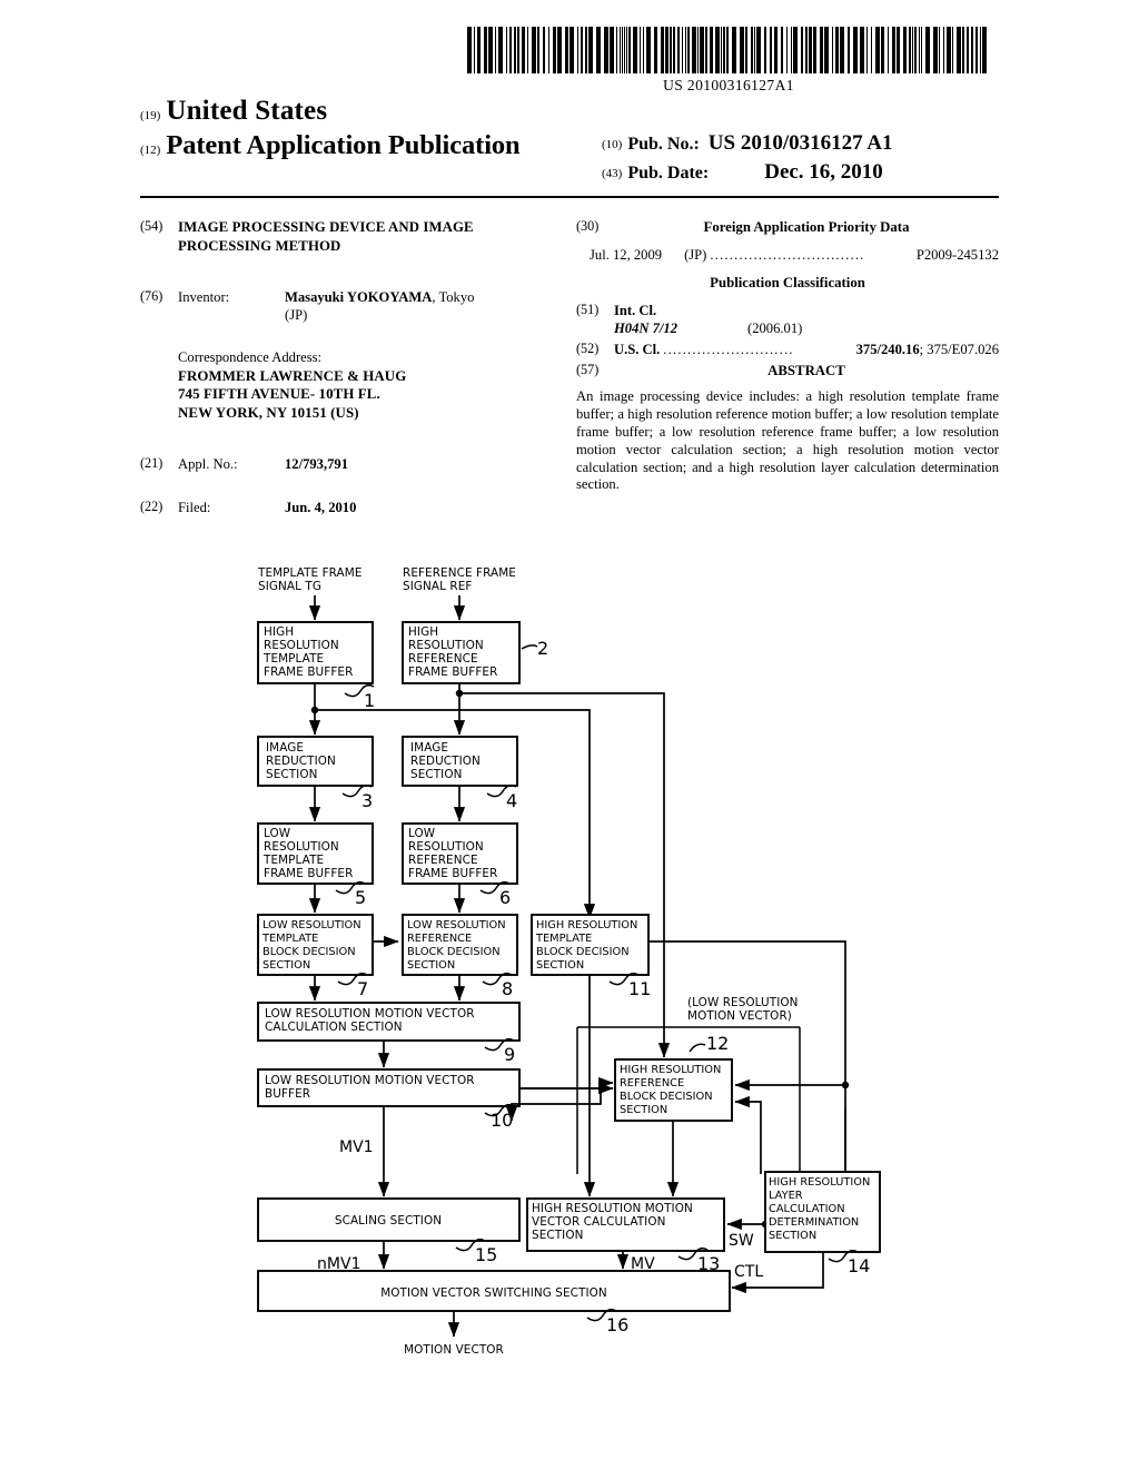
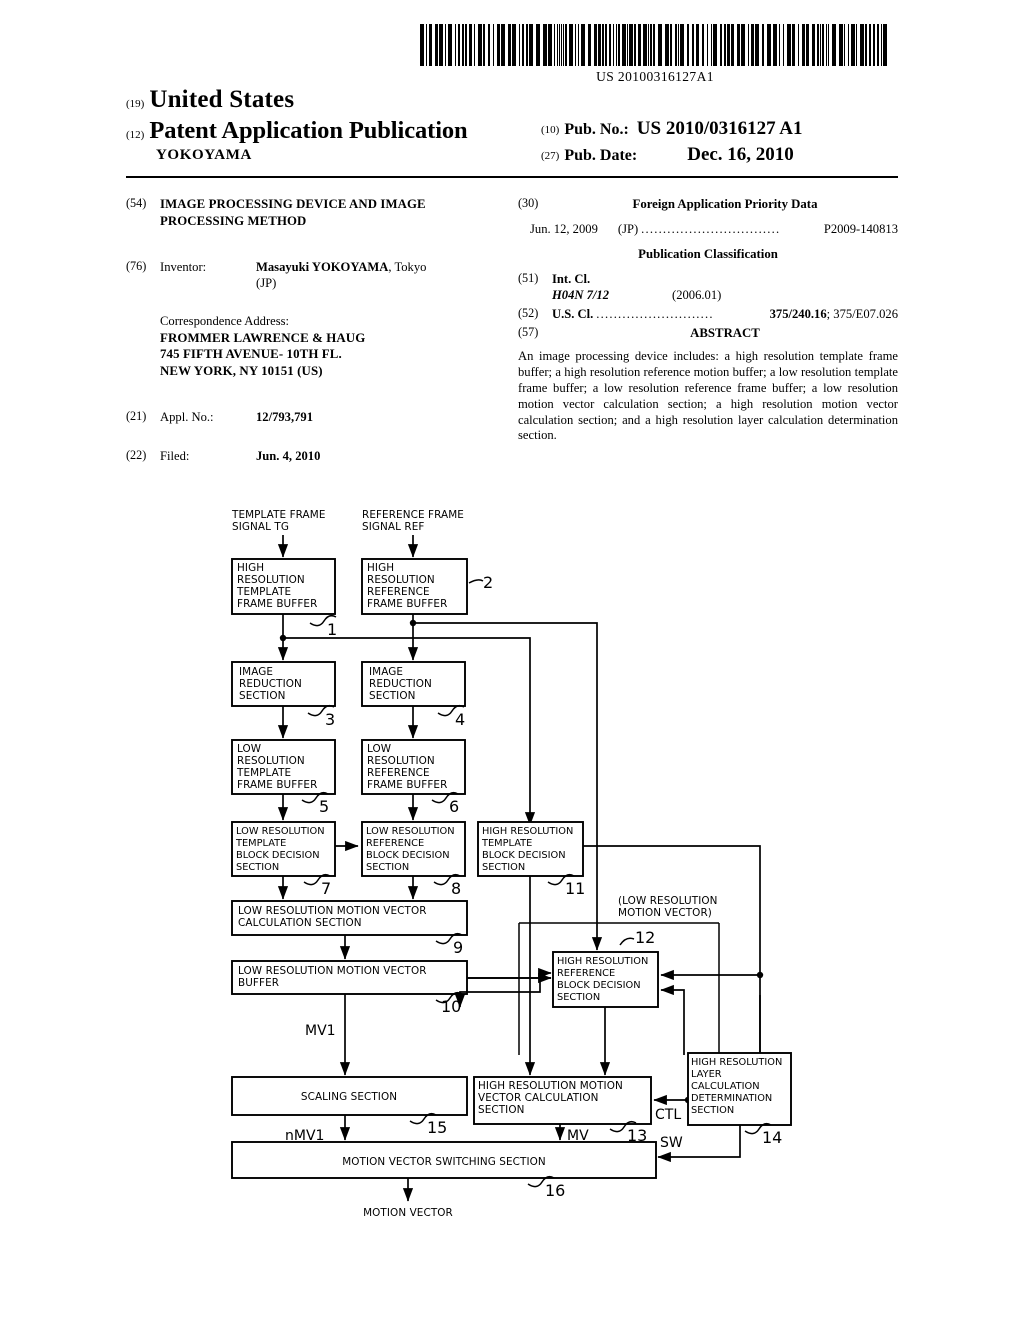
  US 20100316127A1
  (19)
  United States
  (12)
  Patent Application Publication
+ YOKOYAMA
  (10)
  Pub. No.:
  US 2010/0316127 A1
- (43)
+ (27)
  Pub. Date:
  Dec. 16, 2010
  (54)
  IMAGE PROCESSING DEVICE AND IMAGE PROCESSING METHOD
  (76)
  Inventor: Masayuki YOKOYAMA, Tokyo
  (JP)
  Correspondence Address:
  FROMMER LAWRENCE & HAUG
  745 FIFTH AVENUE- 10TH FL.
  NEW YORK, NY 10151 (US)
  (21)
  Appl. No.: 12/793,791
  (22)
  Filed: Jun. 4, 2010
  (30)
  Foreign Application Priority Data
- Jul. 12, 2009
+ Jun. 12, 2009
  (JP)
  ................................
- P2009-245132
+ P2009-140813
  Publication Classification
  (51)
  Int. Cl.
  H04N 7/12
  (2006.01)
  (52)
  U.S. Cl.
  ...........................
  375/240.16
  ; 375/E07.026
  (57)
  ABSTRACT
  An image processing device includes: a high resolution template frame buffer; a high resolution reference motion buffer; a low resolution template frame buffer; a low resolution reference frame buffer; a low resolution motion vector calculation section; a high resolution motion vector calculation section; and a high resolution layer calculation determination section.
  TEMPLATE FRAME
  SIGNAL TG
  REFERENCE FRAME
  SIGNAL REF
  HIGH
  RESOLUTION
  TEMPLATE
  FRAME BUFFER
  1
  HIGH
  RESOLUTION
  REFERENCE
  FRAME BUFFER
  2
  IMAGE
  REDUCTION
  SECTION
  3
  IMAGE
  REDUCTION
  SECTION
  4
  LOW
  RESOLUTION
  TEMPLATE
  FRAME BUFFER
  5
  LOW
  RESOLUTION
  REFERENCE
  FRAME BUFFER
  6
  LOW RESOLUTION
  TEMPLATE
  BLOCK DECISION
  SECTION
  7
  LOW RESOLUTION
  REFERENCE
  BLOCK DECISION
  SECTION
  8
  HIGH RESOLUTION
  TEMPLATE
  BLOCK DECISION
  SECTION
  11
  LOW RESOLUTION MOTION VECTOR
  CALCULATION SECTION
  9
  (LOW RESOLUTION
  MOTION VECTOR)
  LOW RESOLUTION MOTION VECTOR
  BUFFER
  10
  HIGH RESOLUTION
  REFERENCE
  BLOCK DECISION
  SECTION
  12
  MV1
  SCALING SECTION
  15
  HIGH RESOLUTION MOTION
  VECTOR CALCULATION
  SECTION
  13
- SW
+ CTL
  HIGH RESOLUTION
  LAYER
  CALCULATION
  DETERMINATION
  SECTION
  14
- CTL
+ SW
  nMV1
  MV
  MOTION VECTOR SWITCHING SECTION
  16
  MOTION VECTOR
